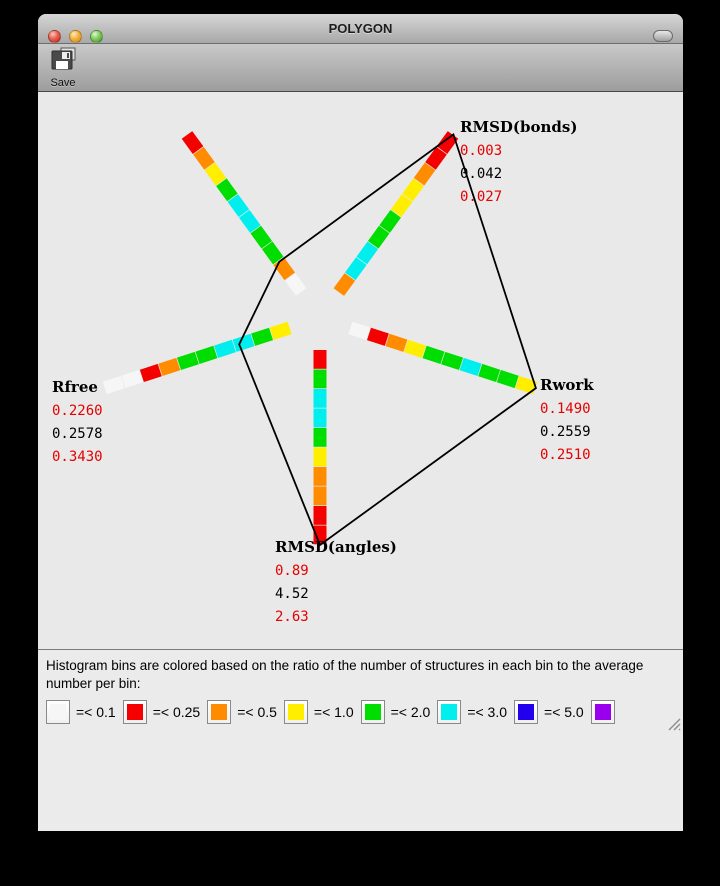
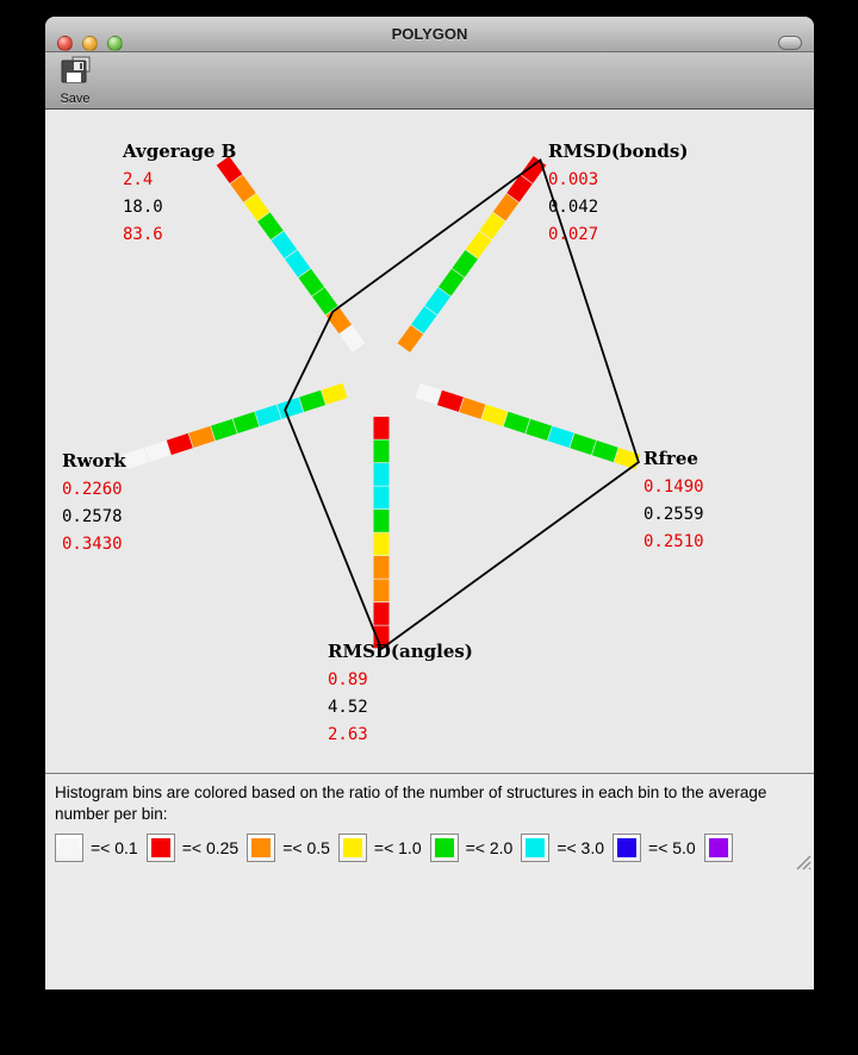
  POLYGON
  Save
+ Avgerage B
+ 2.4
+ 18.0
+ 83.6
  RMSD(bonds)
  0.003
  0.042
  0.027
- Rwork
+ Rfree
  0.1490
  0.2559
  0.2510
  RMSD(angles)
  0.89
  4.52
  2.63
- Rfree
+ Rwork
  0.2260
  0.2578
  0.3430
  Histogram bins are colored based on the ratio of the number of structures in each bin to the average number per bin:
  =< 0.1
  =< 0.25
  =< 0.5
  =< 1.0
  =< 2.0
  =< 3.0
  =< 5.0
